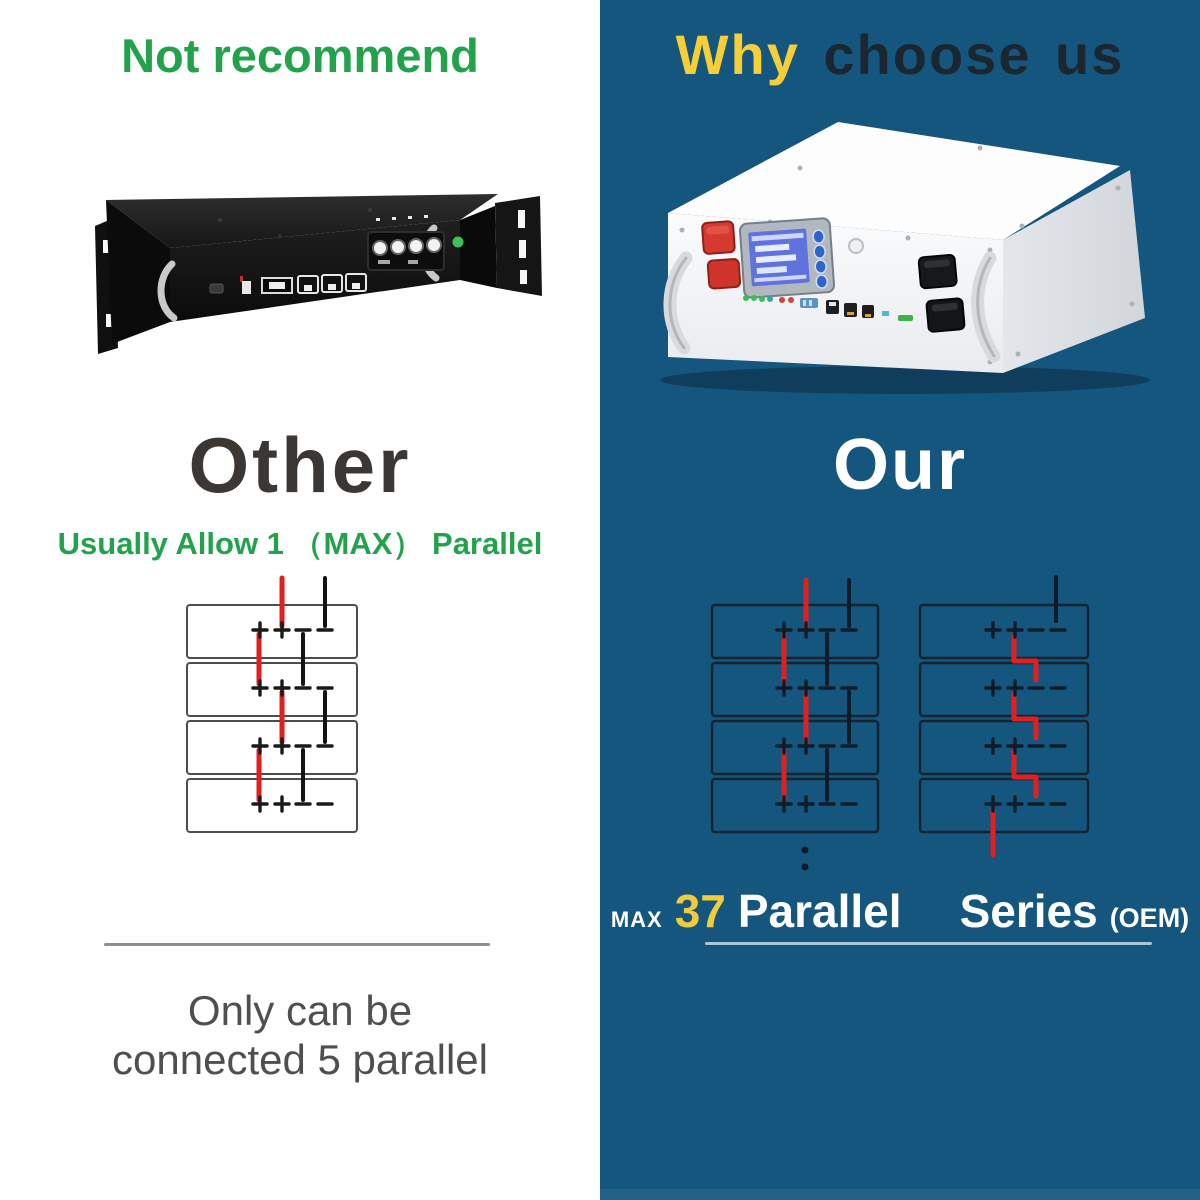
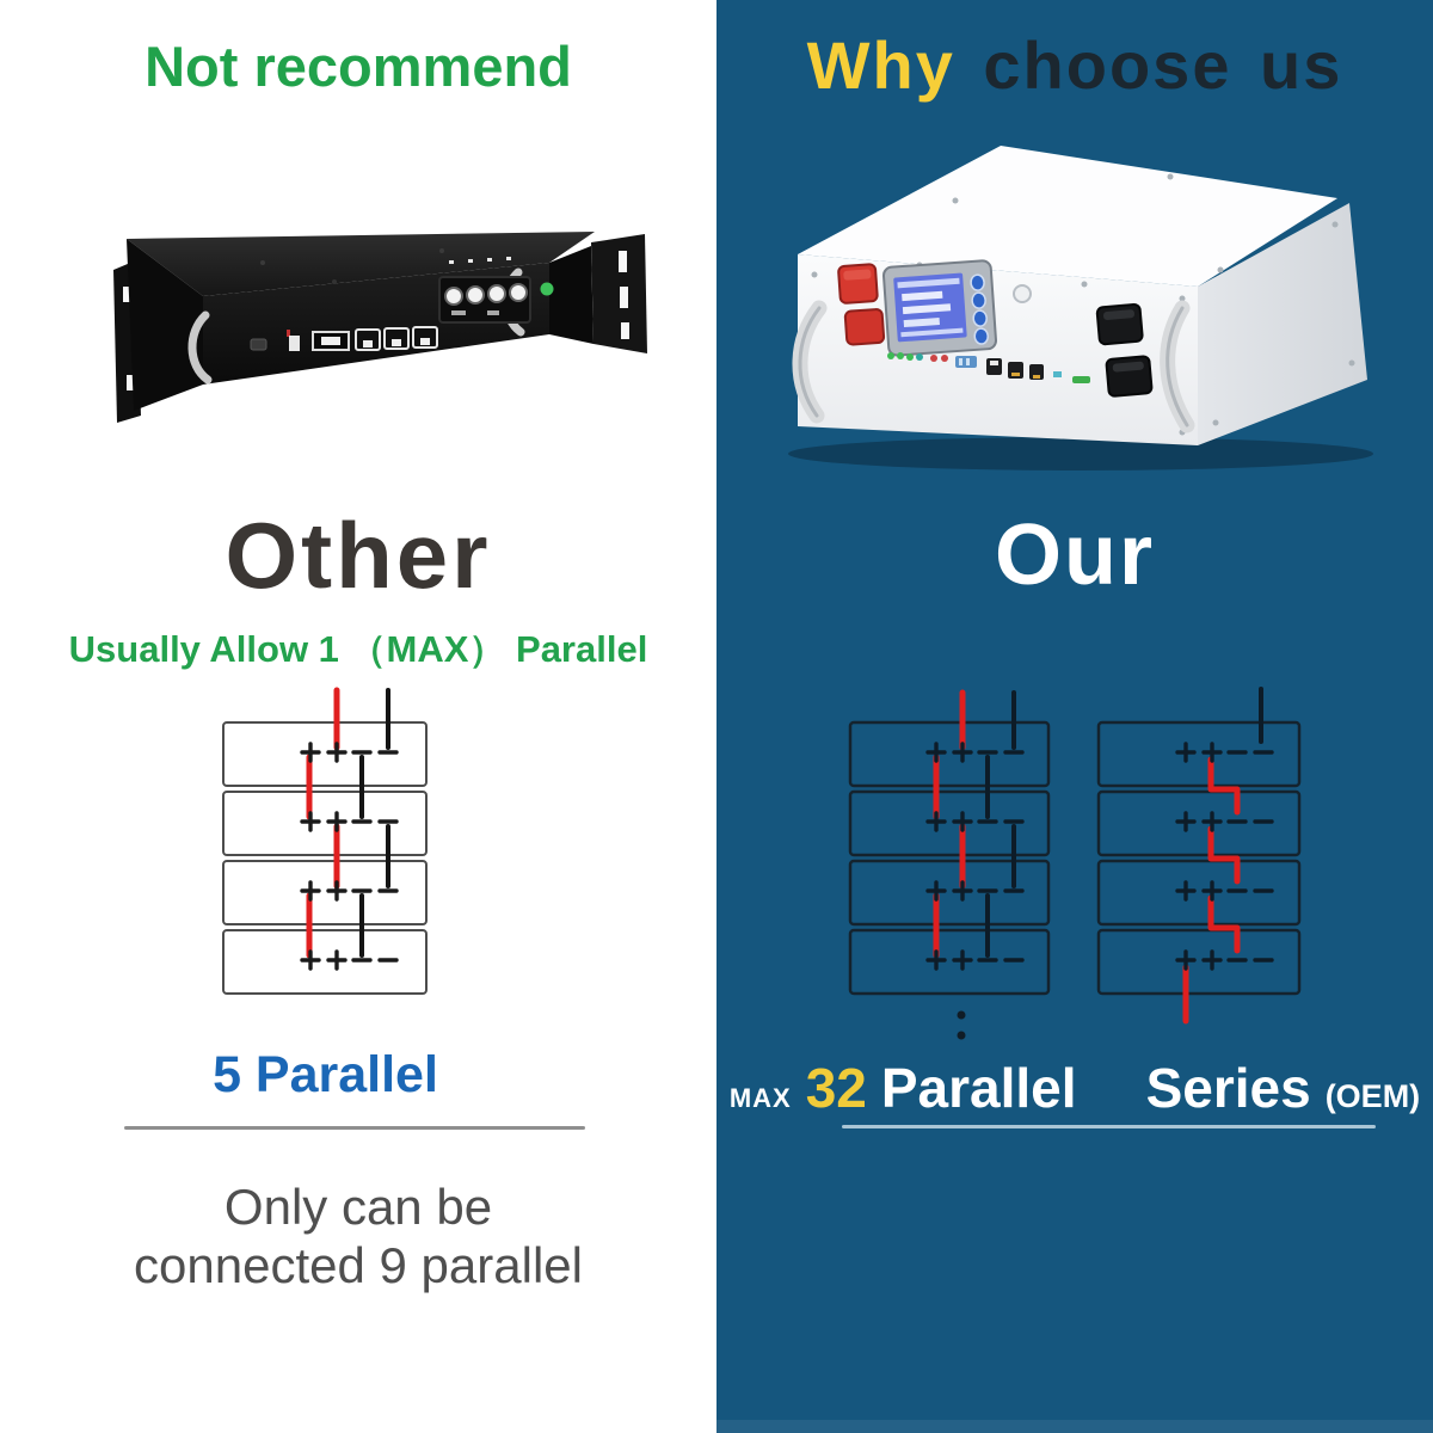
  Not recommend
  Other
  Usually Allow 1 （MAX） Parallel
+ 5 Parallel
  Only can be
- connected 5 parallel
+ connected 9 parallel
  Why choose us
  Our
  MAX
- 37
+ 32
  Parallel
  Series
  (OEM)
